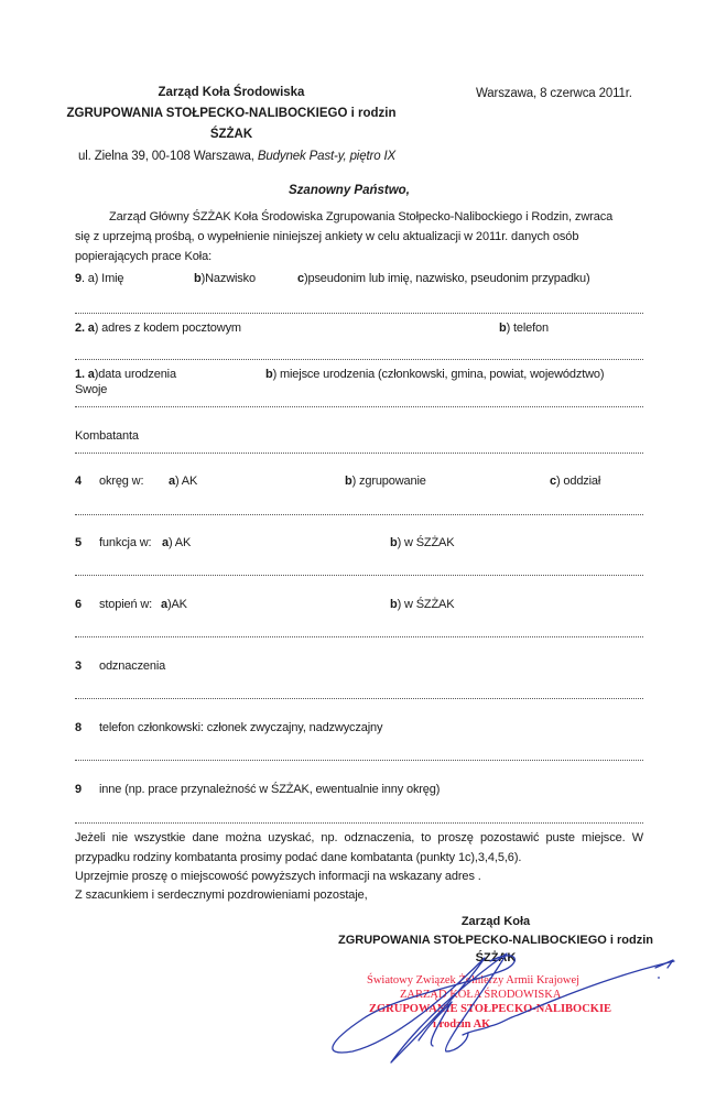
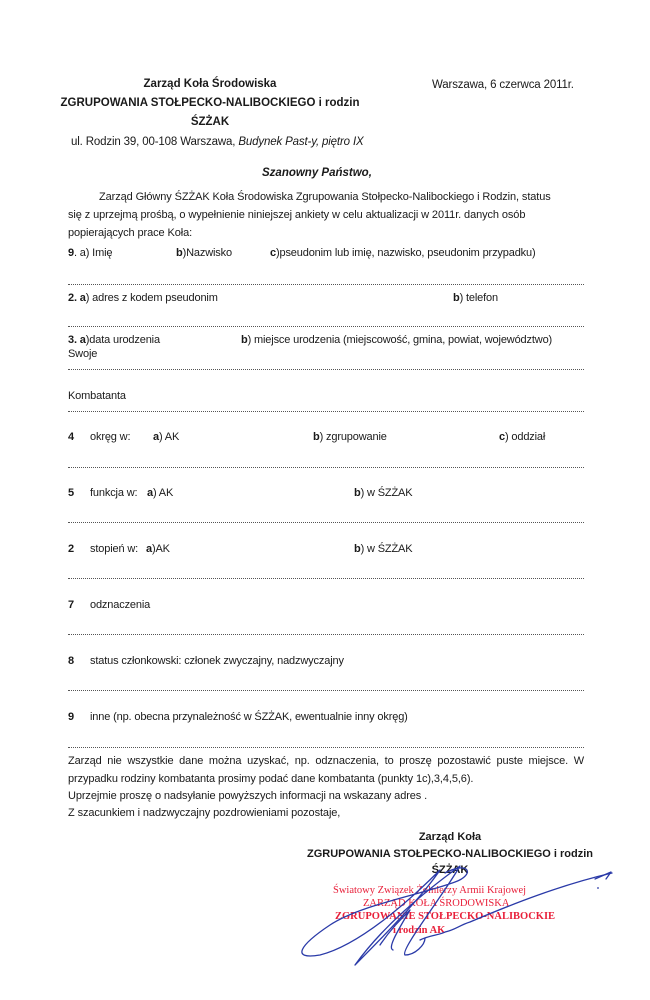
  Zarząd Koła Środowiska
  ZGRUPOWANIA STOŁPECKO-NALIBOCKIEGO i rodzin
  ŚZŻAK
- ul. Zielna 39, 00-108 Warszawa, Budynek Past-y, piętro IX
+ ul. Rodzin 39, 00-108 Warszawa, Budynek Past-y, piętro IX
- Warszawa, 8 czerwca 2011r.
+ Warszawa, 6 czerwca 2011r.
  Szanowny Państwo,
- Zarząd Główny ŚZŻAK Koła Środowiska Zgrupowania Stołpecko-Nalibockiego i Rodzin, zwraca
+ Zarząd Główny ŚZŻAK Koła Środowiska Zgrupowania Stołpecko-Nalibockiego i Rodzin, status
  się z uprzejmą prośbą, o wypełnienie niniejszej ankiety w celu aktualizacji w 2011r. danych osób
  popierających prace Koła:
  9. a) Imię
  b)Nazwisko
  c)pseudonim lub imię, nazwisko, pseudonim przypadku)
- 2. a) adres z kodem pocztowym
+ 2. a) adres z kodem pseudonim
  b) telefon
- 1. a)data urodzenia
+ 3. a)data urodzenia
- b) miejsce urodzenia (członkowski, gmina, powiat, województwo)
+ b) miejsce urodzenia (miejscowość, gmina, powiat, województwo)
  Swoje
  Kombatanta
  4
  okręg w:
  a) AK
  b) zgrupowanie
  c) oddział
  5
  funkcja w:
  a) AK
  b) w ŚZŻAK
- 6
+ 2
  stopień w:
  a)AK
  b) w ŚZŻAK
- 3
+ 7
  odznaczenia
  8
- telefon członkowski: członek zwyczajny, nadzwyczajny
+ status członkowski: członek zwyczajny, nadzwyczajny
  9
- inne (np. prace przynależność w ŚZŻAK, ewentualnie inny okręg)
+ inne (np. obecna przynależność w ŚZŻAK, ewentualnie inny okręg)
- Jeżeli nie wszystkie dane można uzyskać, np. odznaczenia, to proszę pozostawić puste miejsce. W
+ Zarząd nie wszystkie dane można uzyskać, np. odznaczenia, to proszę pozostawić puste miejsce. W
  przypadku rodziny kombatanta prosimy podać dane kombatanta (punkty 1c),3,4,5,6).
- Uprzejmie proszę o miejscowość powyższych informacji na wskazany adres .
+ Uprzejmie proszę o nadsyłanie powyższych informacji na wskazany adres .
- Z szacunkiem i serdecznymi pozdrowieniami pozostaje,
+ Z szacunkiem i nadzwyczajny pozdrowieniami pozostaje,
  Zarząd Koła
  ZGRUPOWANIA STOŁPECKO-NALIBOCKIEGO i rodzin
  ŚZŻAK
  Światowy Związekonierzy Armii Krajowej
  ZAZĄDOŁA ŚRODOWISKA
  ZRUPOWANE STOŁPECKO-NALIBOCKIE
  i rodin AK
